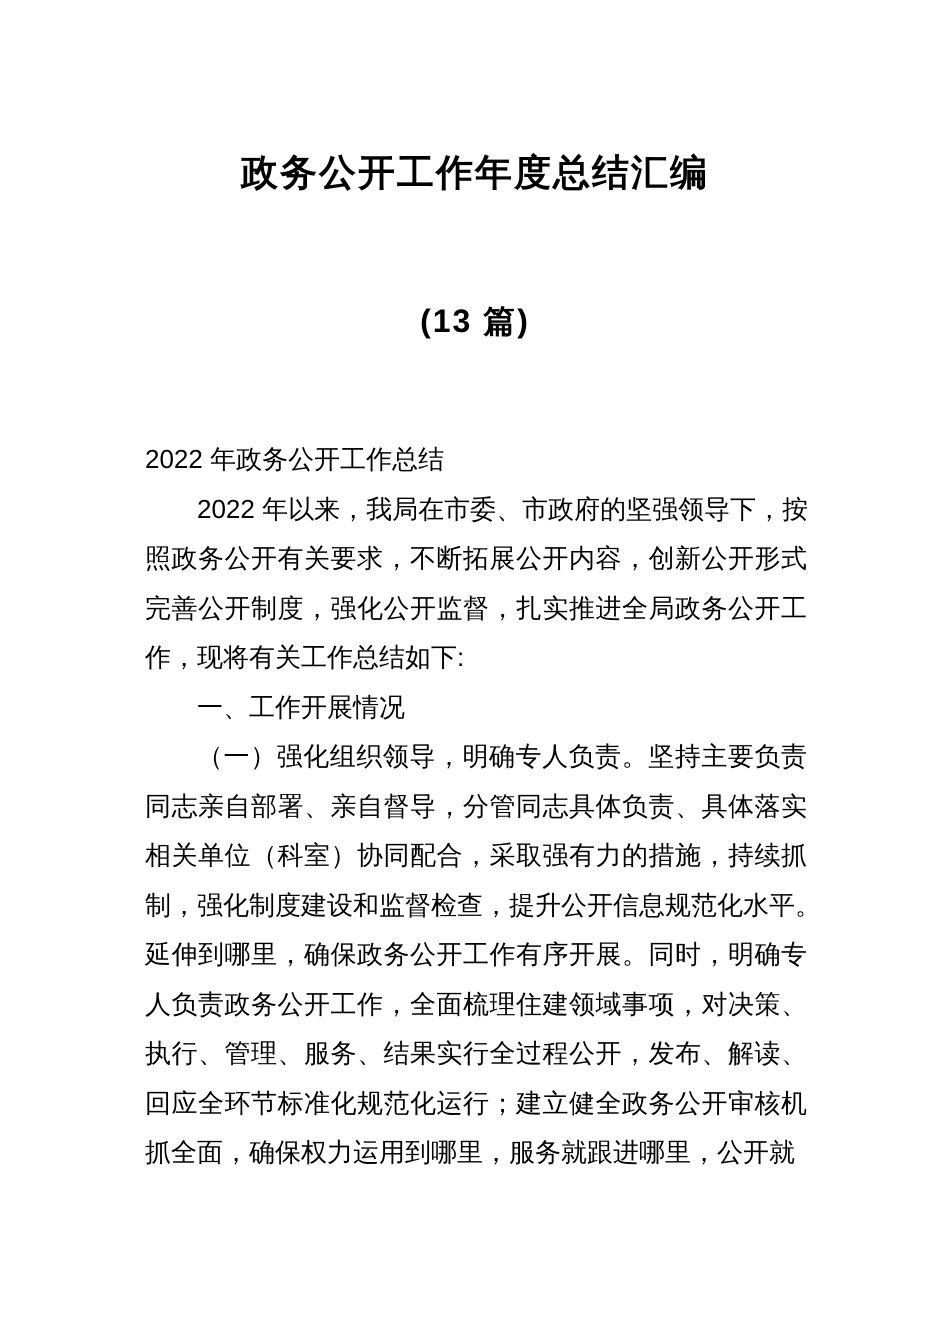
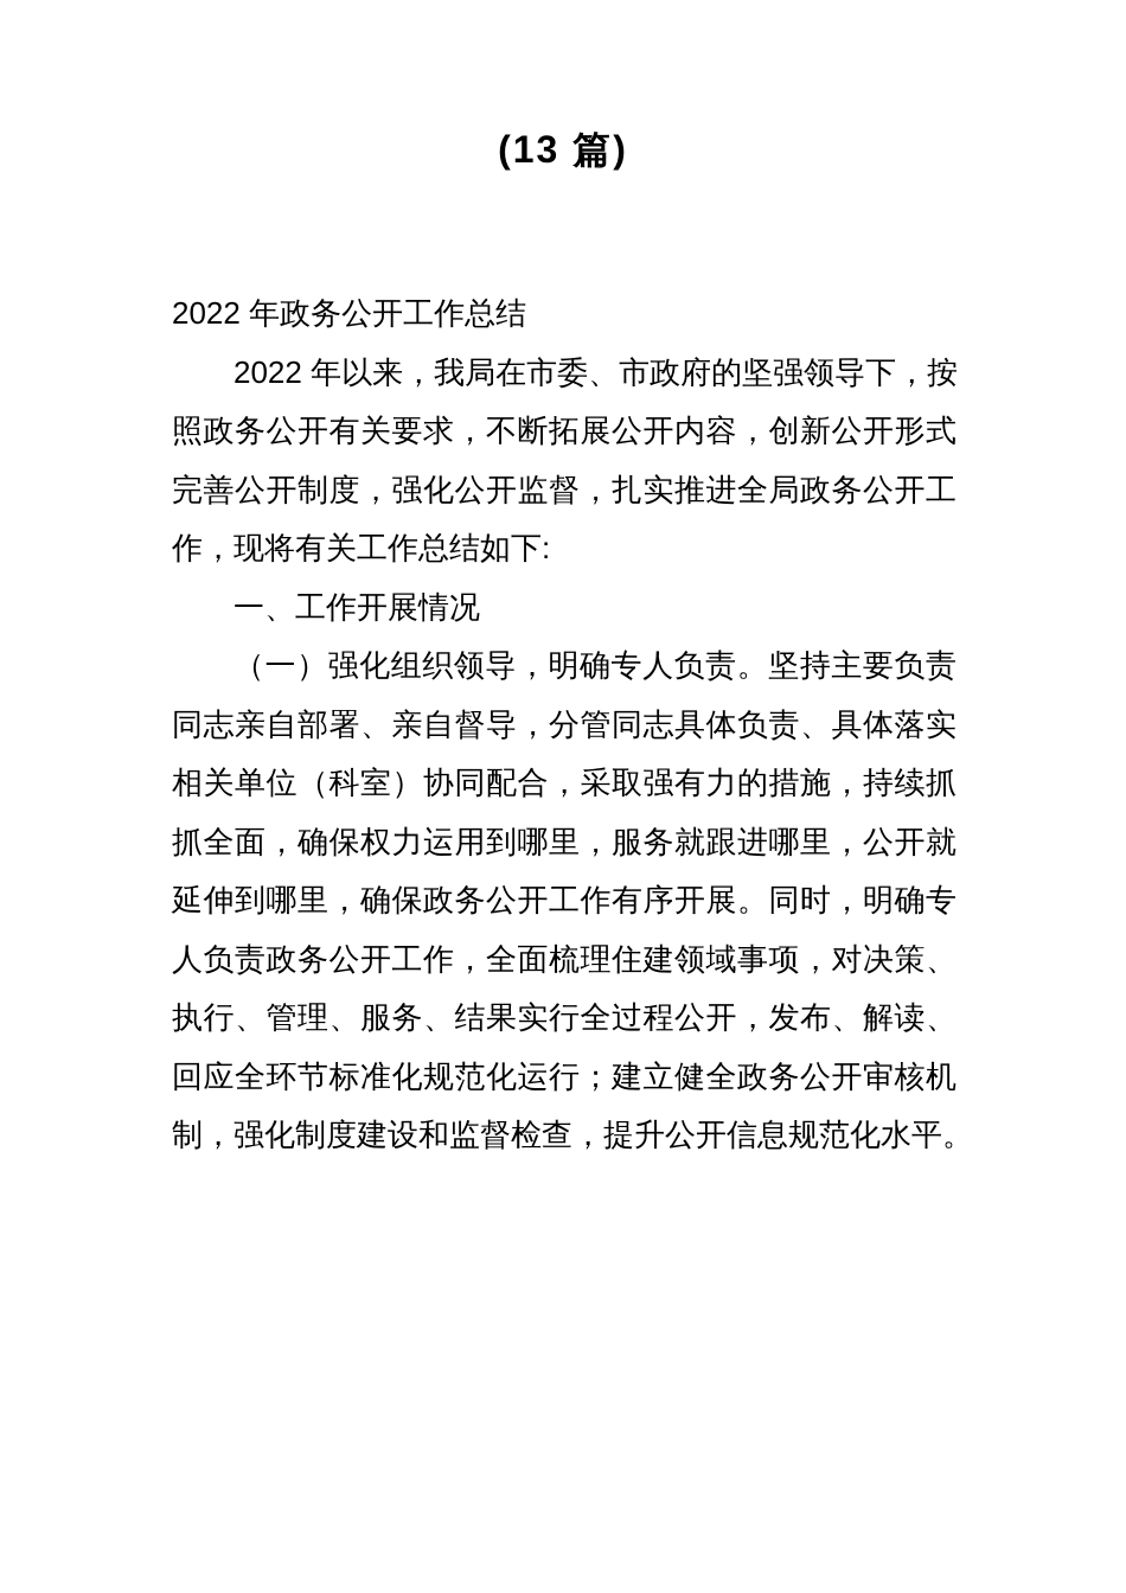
- 政务公开工作年度总结汇编
  (13 篇)
  2022 年政务公开工作总结
  2022 年以来，我局在市委、市政府的坚强领导下，按
  照政务公开有关要求，不断拓展公开内容，创新公开形式
  完善公开制度，强化公开监督，扎实推进全局政务公开工
  作，现将有关工作总结如下:
  一、工作开展情况
  （一）强化组织领导，明确专人负责。坚持主要负责
  同志亲自部署、亲自督导，分管同志具体负责、具体落实
  相关单位（科室）协同配合，采取强有力的措施，持续抓
- 制，强化制度建设和监督检查，提升公开信息规范化水平。
+ 抓全面，确保权力运用到哪里，服务就跟进哪里，公开就
  延伸到哪里，确保政务公开工作有序开展。同时，明确专
  人负责政务公开工作，全面梳理住建领域事项，对决策、
  执行、管理、服务、结果实行全过程公开，发布、解读、
  回应全环节标准化规范化运行；建立健全政务公开审核机
- 抓全面，确保权力运用到哪里，服务就跟进哪里，公开就
+ 制，强化制度建设和监督检查，提升公开信息规范化水平。
